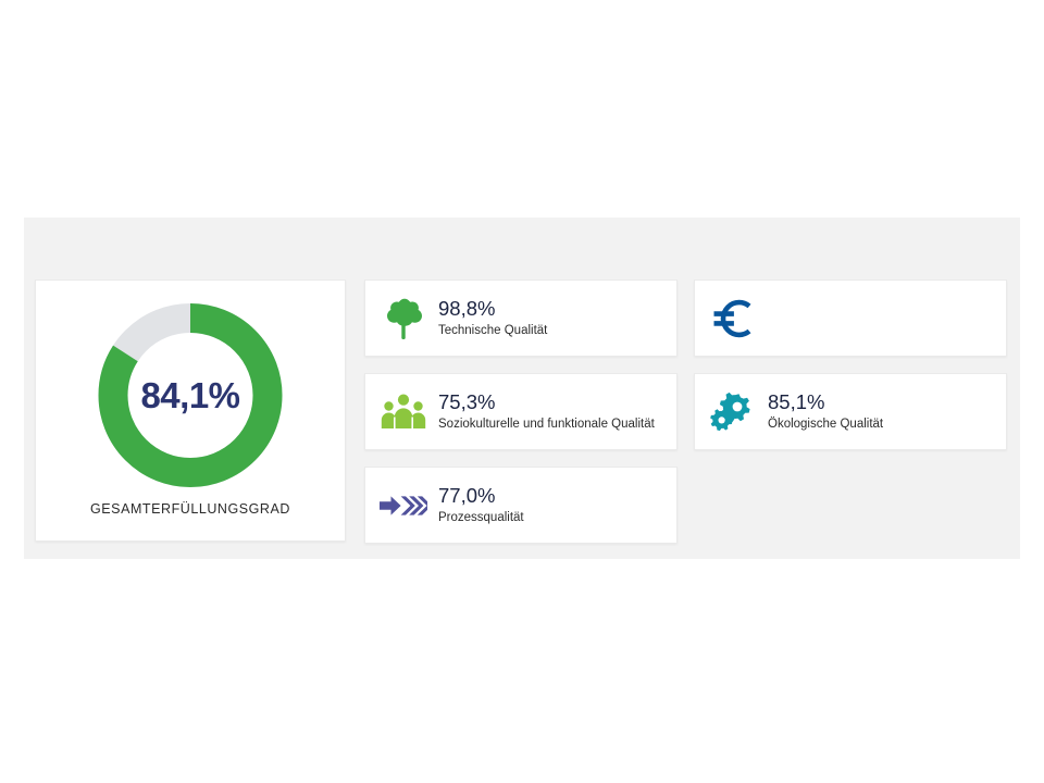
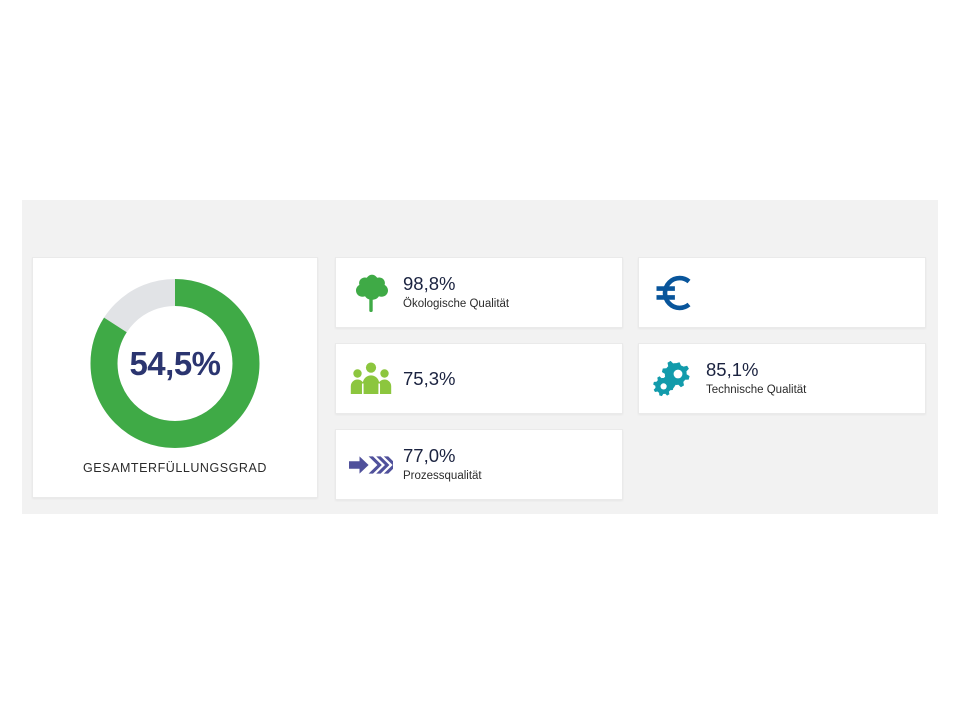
- 84,1%
+ 54,5%
  GESAMTERFÜLLUNGSGRAD
  98,8%
- Technische Qualität
+ Ökologische Qualität
  75,3%
- Soziokulturelle und funktionale Qualität
  77,0%
  Prozessqualität
  85,1%
- Ökologische Qualität
+ Technische Qualität
